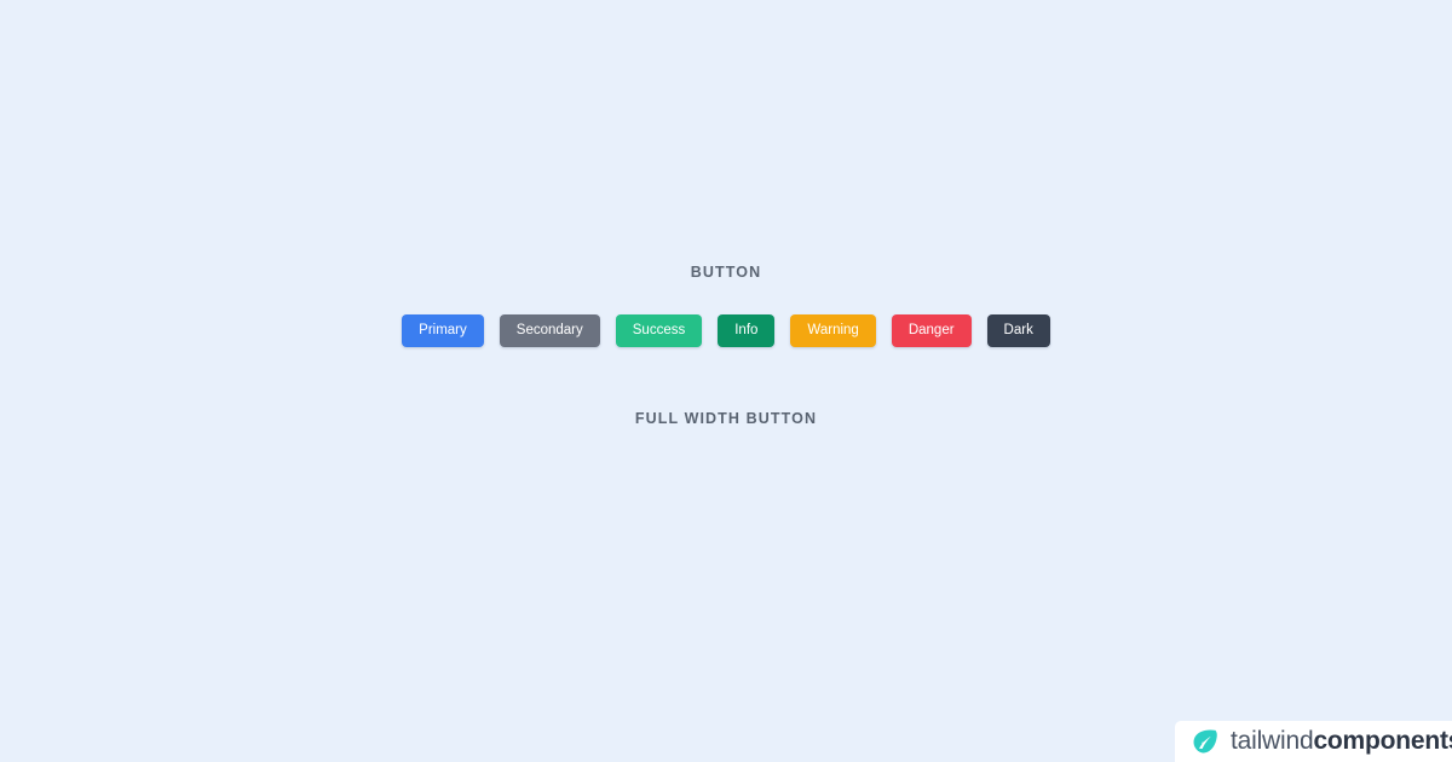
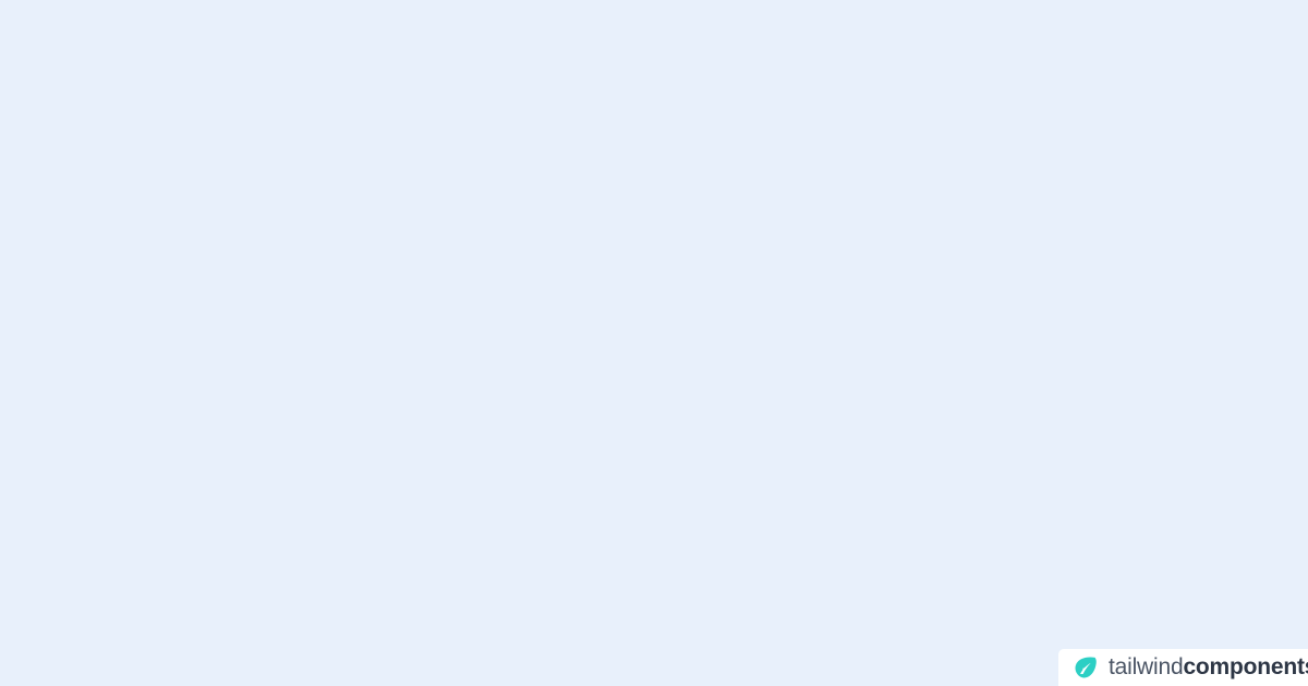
- BUTTON
- Primary
- Secondary
- Success
- Info
- Warning
- Danger
- Dark
- FULL WIDTH BUTTON
  tailwindcomponent
